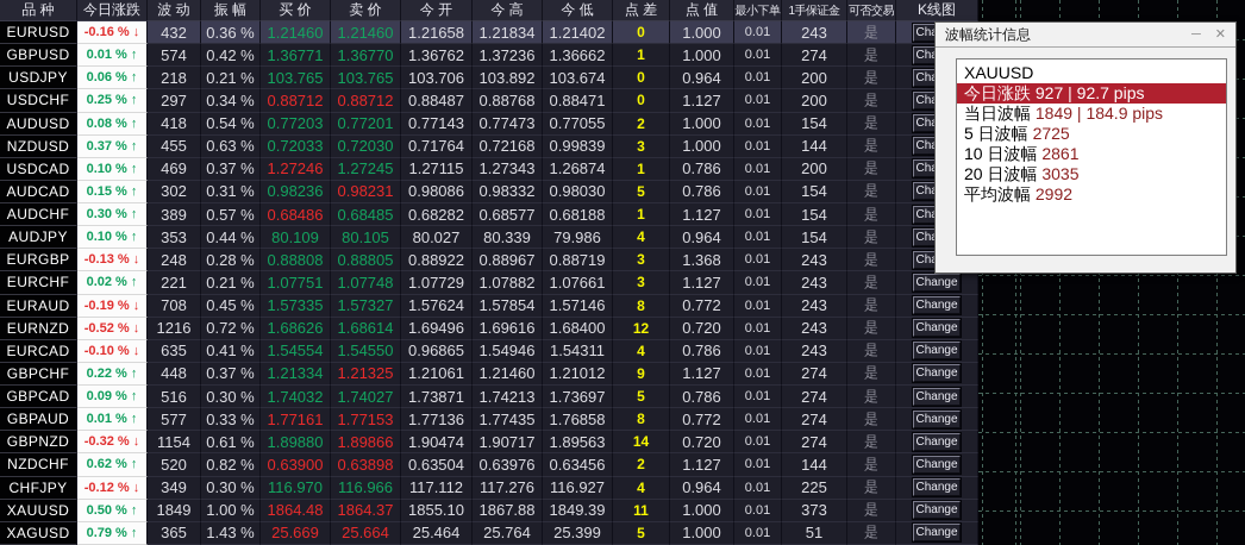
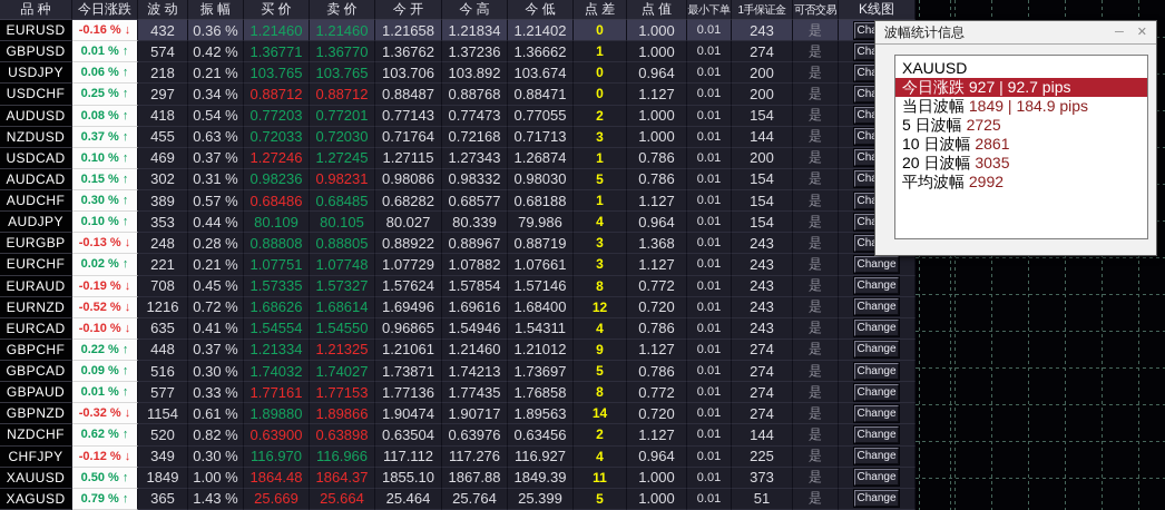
  品 种
  今日涨跌
  波 动
  振 幅
  买 价
  卖 价
  今 开
  今 高
  今 低
  点 差
  点 值
  最小下单
  1手保证金
  可否交易
  K线图
  EURUSD
  -0.16 % ↓
  432
  0.36 %
  1.21460
  1.21460
  1.21658
  1.21834
  1.21402
  0
  1.000
  0.01
  243
  是
  GBPUSD
  0.01 % ↑
  574
  0.42 %
  1.36771
  1.36770
  1.36762
  1.37236
  1.36662
  1
  1.000
  0.01
  274
  是
  USDJPY
  0.06 % ↑
  218
  0.21 %
  103.765
  103.765
  103.706
  103.892
  103.674
  0
  0.964
  0.01
  200
  是
  USDCHF
  0.25 % ↑
  297
  0.34 %
  0.88712
  0.88712
  0.88487
  0.88768
  0.88471
  0
  1.127
  0.01
  200
  是
  AUDUSD
  0.08 % ↑
  418
  0.54 %
  0.77203
  0.77201
  0.77143
  0.77473
  0.77055
  2
  1.000
  0.01
  154
  是
  NZDUSD
  0.37 % ↑
  455
  0.63 %
  0.72033
  0.72030
  0.71764
  0.72168
- 0.99839
+ 0.71713
  3
  1.000
  0.01
  144
  是
  USDCAD
  0.10 % ↑
  469
  0.37 %
  1.27246
  1.27245
  1.27115
  1.27343
  1.26874
  1
  0.786
  0.01
  200
  是
  AUDCAD
  0.15 % ↑
  302
  0.31 %
  0.98236
  0.98231
  0.98086
  0.98332
  0.98030
  5
  0.786
  0.01
  154
  是
  AUDCHF
  0.30 % ↑
  389
  0.57 %
  0.68486
  0.68485
  0.68282
  0.68577
  0.68188
  1
  1.127
  0.01
  154
  是
  AUDJPY
  0.10 % ↑
  353
  0.44 %
  80.109
  80.105
  80.027
  80.339
  79.986
  4
  0.964
  0.01
  154
  是
  EURGBP
  -0.13 % ↓
  248
  0.28 %
  0.88808
  0.88805
  0.88922
  0.88967
  0.88719
  3
  1.368
  0.01
  243
  是
  EURCHF
  0.02 % ↑
  221
  0.21 %
  1.07751
  1.07748
  1.07729
  1.07882
  1.07661
  3
  1.127
  0.01
  243
  是
  Change
  EURAUD
  -0.19 % ↓
  708
  0.45 %
  1.57335
  1.57327
  1.57624
  1.57854
  1.57146
  8
  0.772
  0.01
  243
  是
  Change
  EURNZD
  -0.52 % ↓
  1216
  0.72 %
  1.68626
  1.68614
  1.69496
  1.69616
  1.68400
  12
  0.720
  0.01
  243
  是
  Change
  EURCAD
  -0.10 % ↓
  635
  0.41 %
  1.54554
  1.54550
  0.96865
  1.54946
  1.54311
  4
  0.786
  0.01
  243
  是
  Change
  GBPCHF
  0.22 % ↑
  448
  0.37 %
  1.21334
  1.21325
  1.21061
  1.21460
  1.21012
  9
  1.127
  0.01
  274
  是
  Change
  GBPCAD
  0.09 % ↑
  516
  0.30 %
  1.74032
  1.74027
  1.73871
  1.74213
  1.73697
  5
  0.786
  0.01
  274
  是
  Change
  GBPAUD
  0.01 % ↑
  577
  0.33 %
  1.77161
  1.77153
  1.77136
  1.77435
  1.76858
  8
  0.772
  0.01
  274
  是
  Change
  GBPNZD
  -0.32 % ↓
  1154
  0.61 %
  1.89880
  1.89866
  1.90474
  1.90717
  1.89563
  14
  0.720
  0.01
  274
  是
  Change
  NZDCHF
  0.62 % ↑
  520
  0.82 %
  0.63900
  0.63898
  0.63504
  0.63976
  0.63456
  2
  1.127
  0.01
  144
  是
  Change
  CHFJPY
  -0.12 % ↓
  349
  0.30 %
  116.970
  116.966
  117.112
  117.276
  116.927
  4
  0.964
  0.01
  225
  是
  Change
  XAUUSD
  0.50 % ↑
  1849
  1.00 %
  1864.48
  1864.37
  1855.10
  1867.88
  1849.39
  11
  1.000
  0.01
  373
  是
  Change
  XAGUSD
  0.79 % ↑
  365
  1.43 %
  25.669
  25.664
  25.464
  25.764
  25.399
  5
  1.000
  0.01
  51
  是
  Change
  波幅统计信息
  ─
  ✕
  XAUUSD
  今日涨跌 927 | 92.7 pips
  当日波幅 1849 | 184.9 pips
  5 日波幅 2725
  10 日波幅 2861
  20 日波幅 3035
  平均波幅 2992
